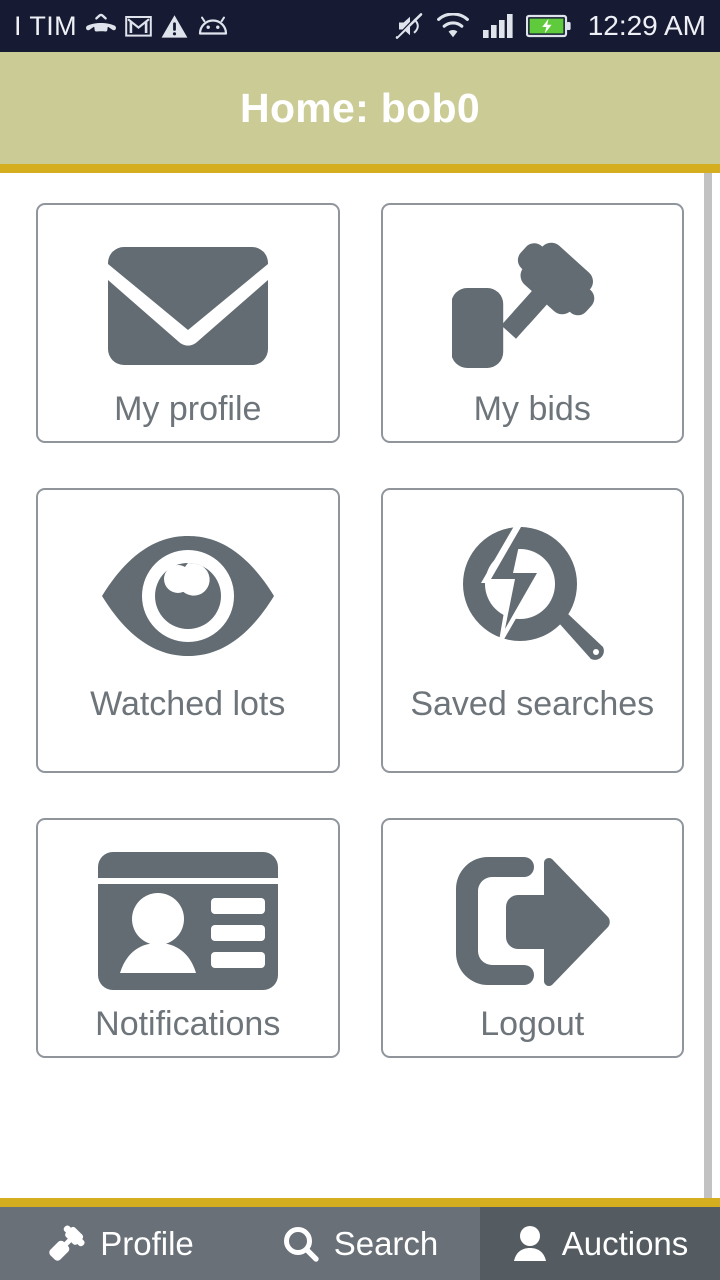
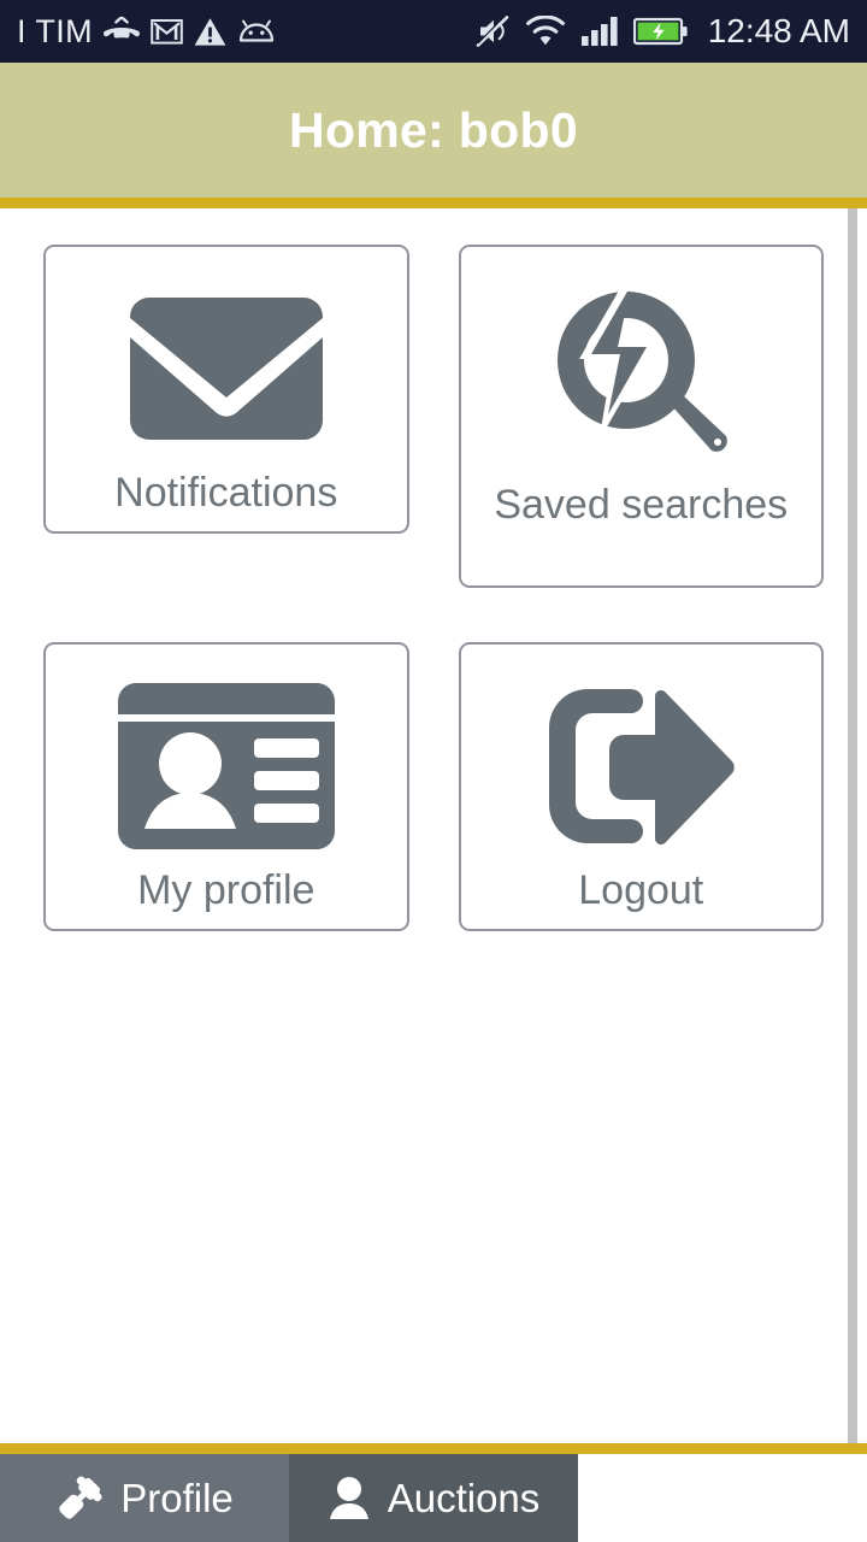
  I TIM
- 12:29 AM
+ 12:48 AM
  Home: bob0
- My profile
+ Notifications
- My bids
- Watched lots
  Saved searches
- Notifications
+ My profile
  Logout
  Profile
- Search
  Auctions
